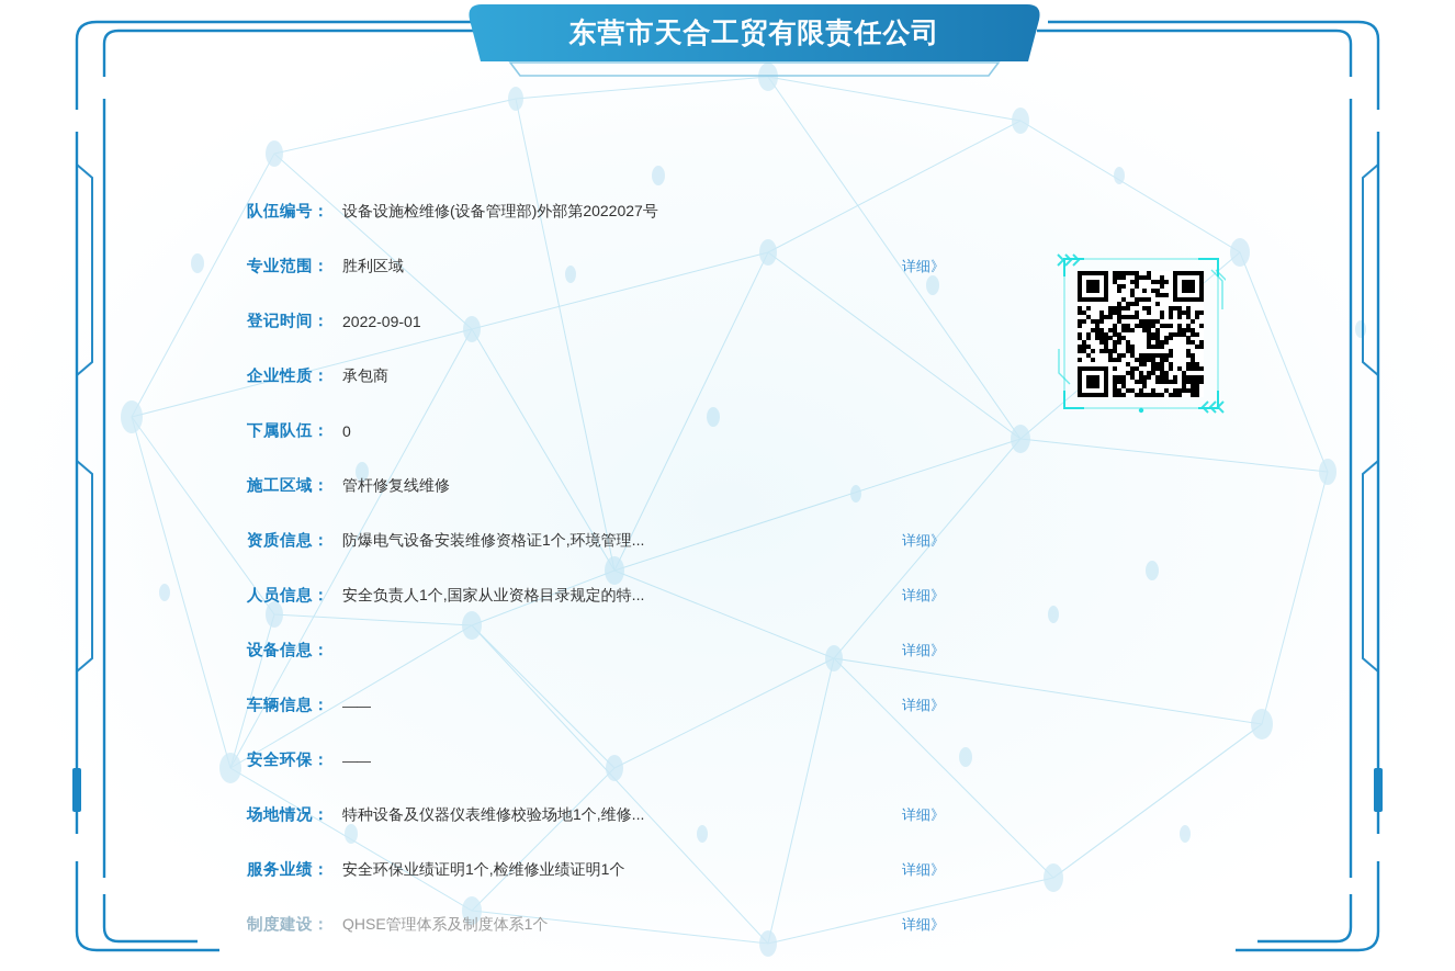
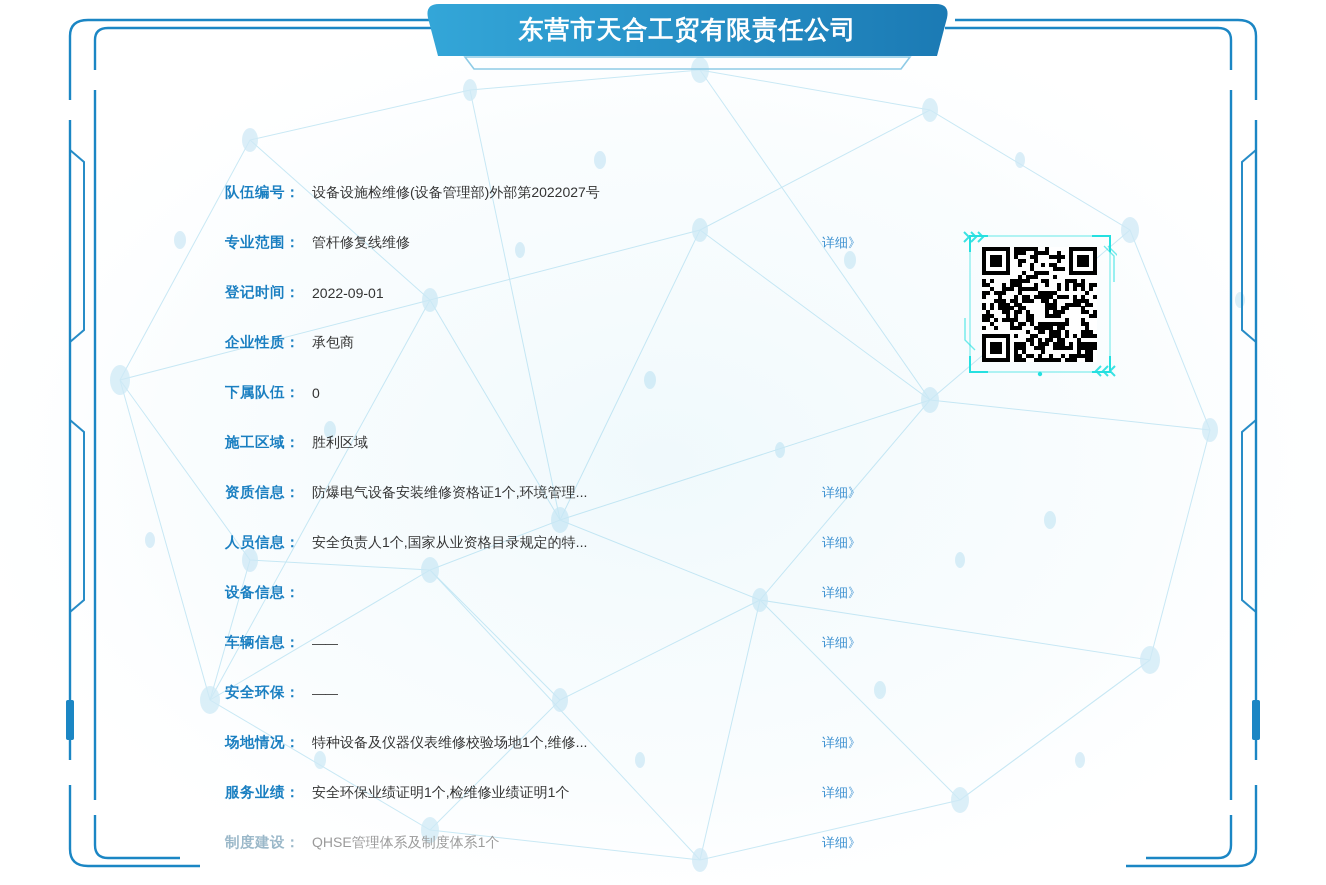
  东营市天合工贸有限责任公司
  队伍编号：
  设备设施检维修(设备管理部)外部第2022027号
  专业范围：
- 胜利区域
+ 管杆修复线维修
  详细》
  登记时间：
  2022-09-01
  企业性质：
  承包商
  下属队伍：
  0
  施工区域：
- 管杆修复线维修
+ 胜利区域
  资质信息：
  防爆电气设备安装维修资格证1个,环境管理...
  详细》
  人员信息：
  安全负责人1个,国家从业资格目录规定的特...
  详细》
  设备信息：
  详细》
  车辆信息：
  ——
  详细》
  安全环保：
  ——
  场地情况：
  特种设备及仪器仪表维修校验场地1个,维修...
  详细》
  服务业绩：
  安全环保业绩证明1个,检维修业绩证明1个
  详细》
  制度建设：
  QHSE管理体系及制度体系1个
  详细》
